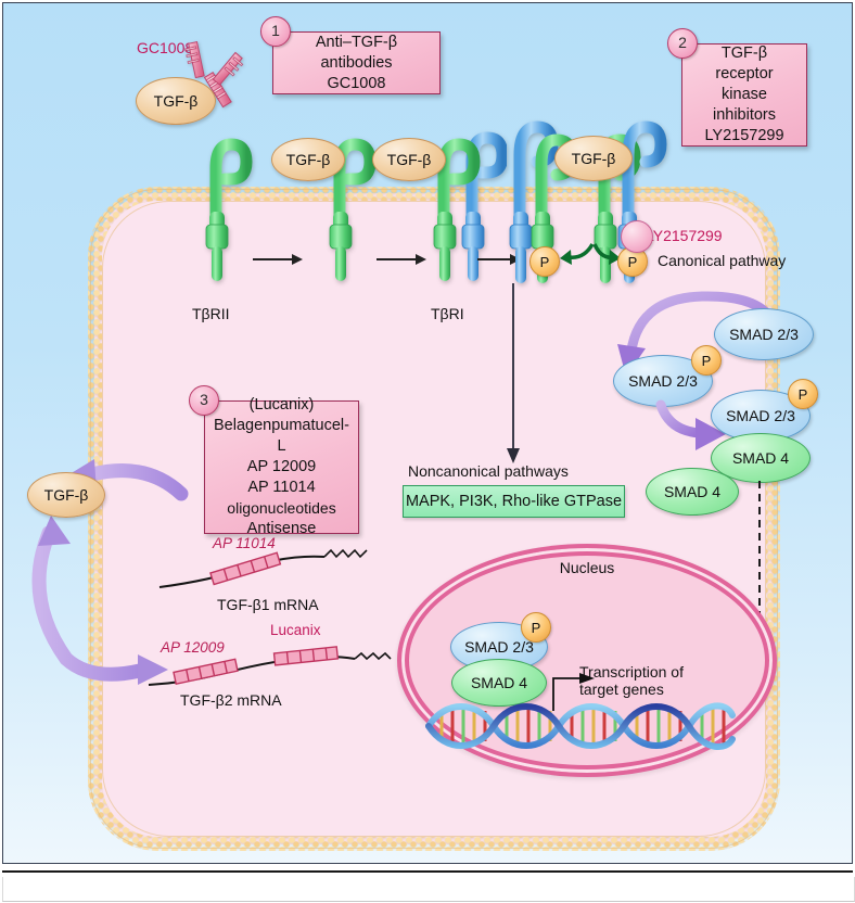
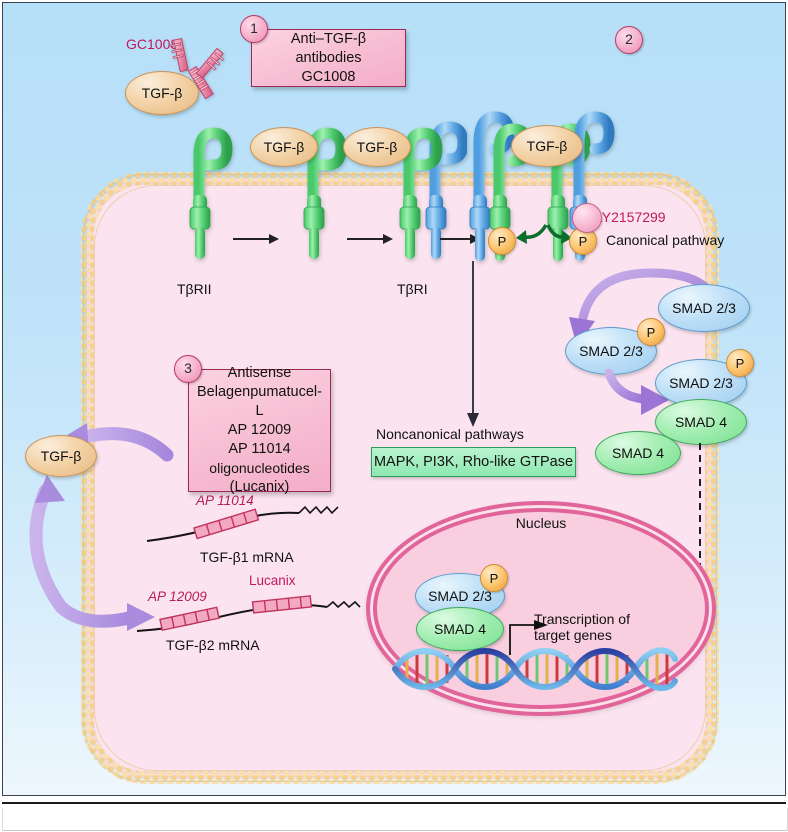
  GC100
  TGF-β
  1
  Anti–TGF-β antibodies
  GC1008
  2
- TGF-β receptor
- kinase
- inhibitors
- LY2157299
  TβRII
  TGF-β
  TGF-β
  TβRI
  TGF-β
  P
  P
  Y2157299
  Canonical pathway
  Noncanonical pathways
  MAPK, PI3K, Rho-like GTPase
  SMAD 2/3
  SMAD 2/3
  P
  SMAD 2/3
  P
  SMAD 4
  SMAD 4
  Nucleus
  SMAD 2/3
  P
  SMAD 4
  Transcription of
  target genes
  3
- (Lucanix)
+ Antisense
  Belagenpumatucel-L
  AP 12009
  AP 11014
  oligonucleotides
- Antisense
+ (Lucanix)
  TGF-β
  AP 11014
  TGF-β1 mRNA
  AP 12009
  Lucanix
  TGF-β2 mRNA
